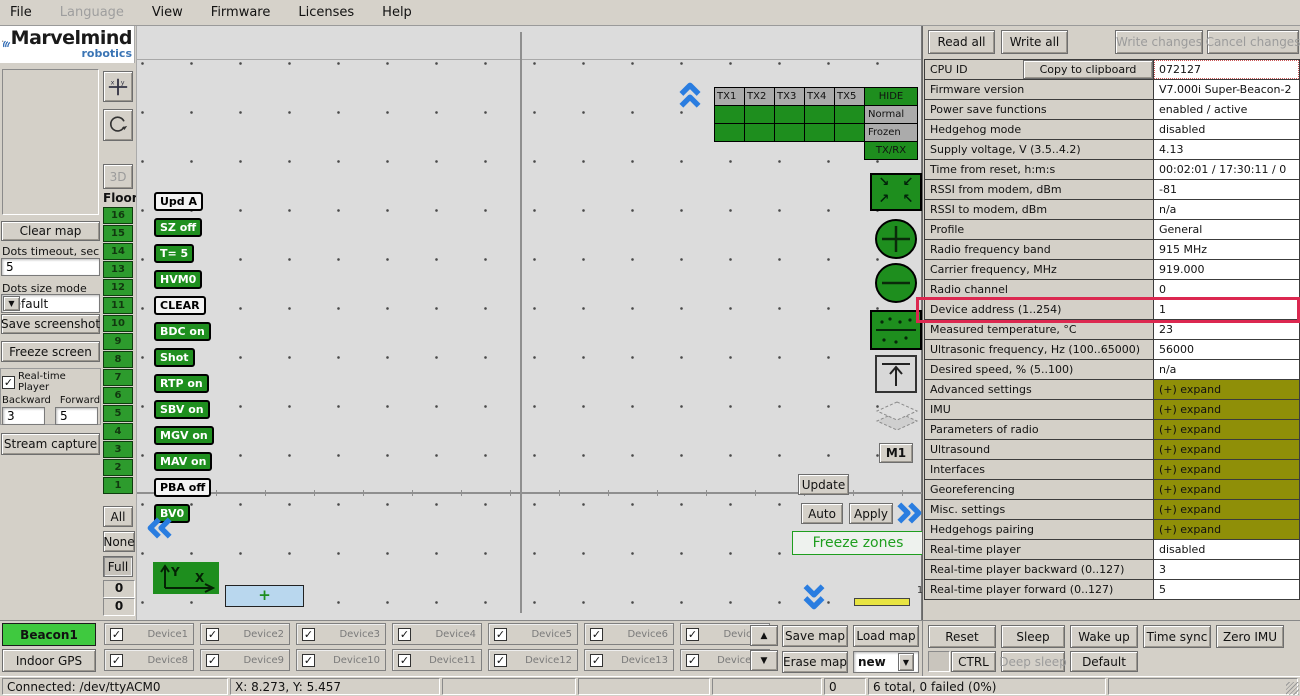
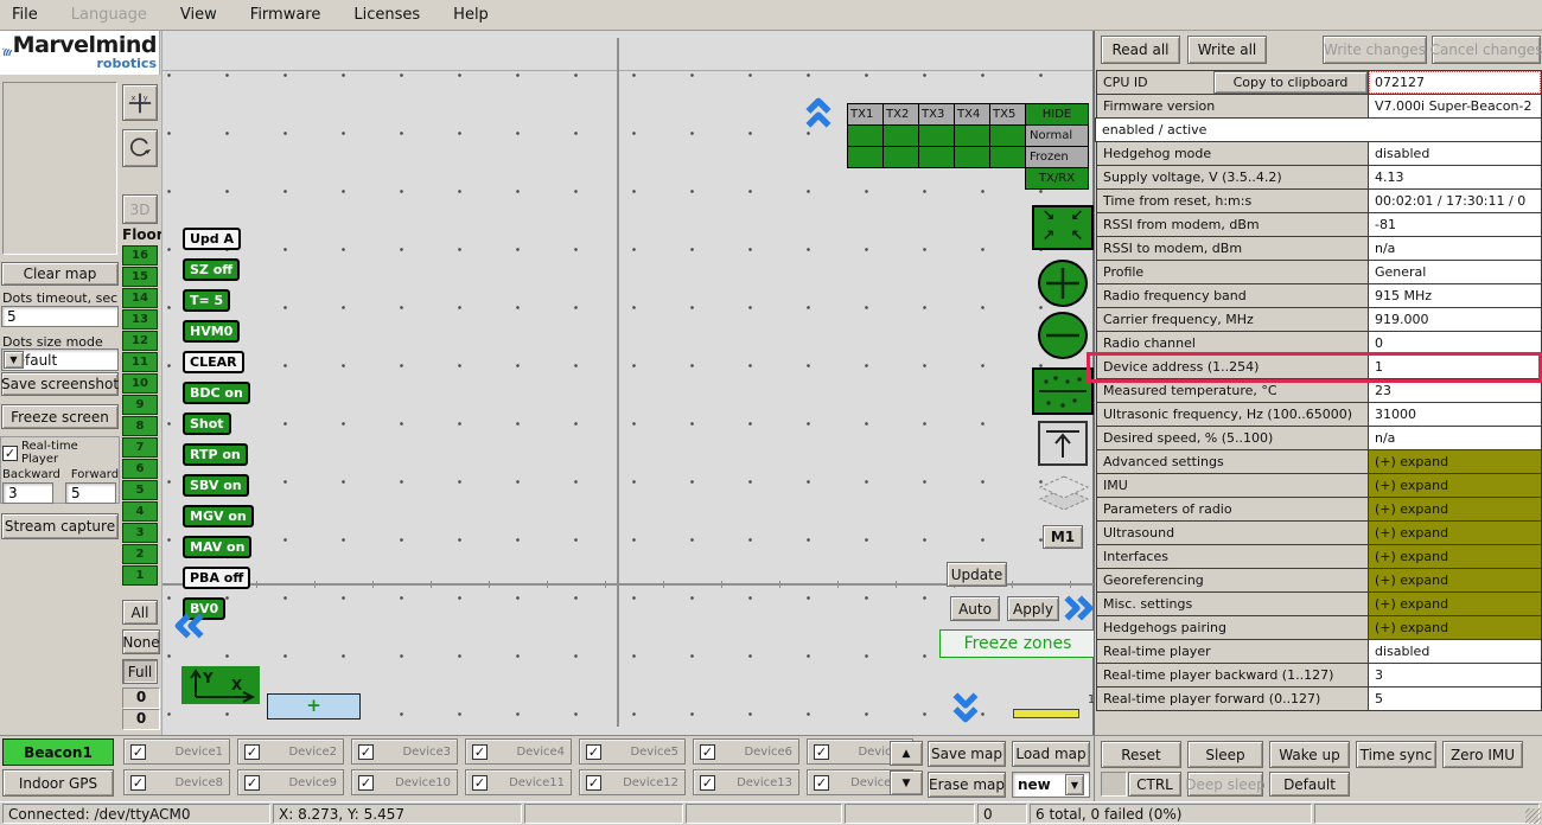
  File
  Language
  View
  Firmware
  Licenses
  Help
  Marvelmind
  robotics
  Clear map
  Dots timeout, sec
  5
  Dots size mode
  fault
  ▼
  Save screenshot
  Freeze screen
  ✓
  Real-time Player
  Backward
  Forward
  3
  5
  Stream capture
  x
  y
  3D
  Floor
  16
  15
  14
  13
  12
  11
  10
  9
  8
  7
  6
  5
  4
  3
  2
  1
  All
  None
  Full
  0
  0
  Upd A
  SZ off
  T= 5
  HVM0
  CLEAR
  BDC on
  Shot
  RTP on
  SBV on
  MGV on
  MAV on
  PBA off
  BV0
  TX1
  TX2
  TX3
  TX4
  TX5
  HIDE
  Normal
  Frozen
  TX/RX
  ↘
  ↙
  ↗
  ↖
  M1
  Update
  Auto
  Apply
  Freeze zones
  Y
  X
  +
  Read all
  Write all
  Write changes
  Cancel changes
  CPU ID
  Copy to clipboard
  072127
  Firmware version
  V7.000i Super-Beacon-2
- Power save functions
  enabled / active
  Hedgehog mode
  disabled
  Supply voltage, V (3.5..4.2)
  4.13
  Time from reset, h:m:s
  00:02:01 / 17:30:11 / 0
  RSSI from modem, dBm
  -81
  RSSI to modem, dBm
  n/a
  Profile
  General
  Radio frequency band
  915 MHz
  Carrier frequency, MHz
  919.000
  Radio channel
  0
  Device address (1..254)
  1
  Measured temperature, °C
  23
  Ultrasonic frequency, Hz (100..65000)
- 56000
+ 31000
  Desired speed, % (5..100)
  n/a
  Advanced settings
  (+) expand
  IMU
  (+) expand
  Parameters of radio
  (+) expand
  Ultrasound
  (+) expand
  Interfaces
  (+) expand
  Georeferencing
  (+) expand
  Misc. settings
  (+) expand
  Hedgehogs pairing
  (+) expand
  Real-time player
  disabled
- Real-time player backward (0..127)
+ Real-time player backward (1..127)
  3
  Real-time player forward (0..127)
  5
  Beacon1
  Indoor GPS
  ✓
  Device1
  ✓
  Device2
  ✓
  Device3
  ✓
  Device4
  ✓
  Device5
  ✓
  Device6
  ✓
  Devic
  ✓
  Device8
  ✓
  Device9
  ✓
  Device10
  ✓
  Device11
  ✓
  Device12
  ✓
  Device13
  ✓
  Device
  ▲
  ▼
  Save map
  Load map
  Erase map
  new
  ▼
  Reset
  Sleep
  Wake up
  Time sync
  Zero IMU
  CTRL
  Deep sleep
  Default
  Connected: /dev/ttyACM0
  X: 8.273, Y: 5.457
  0
  6 total, 0 failed (0%)
